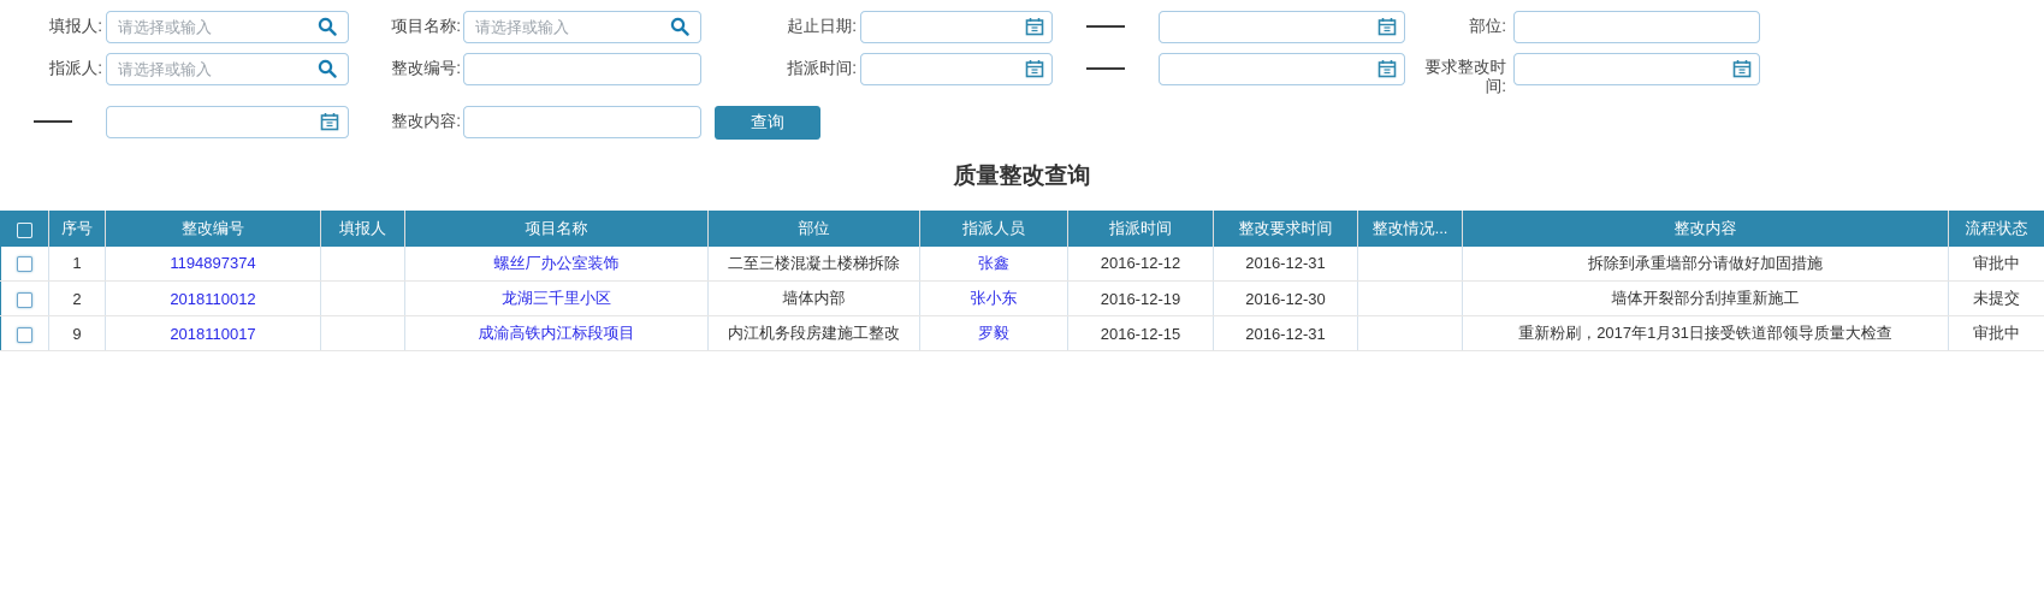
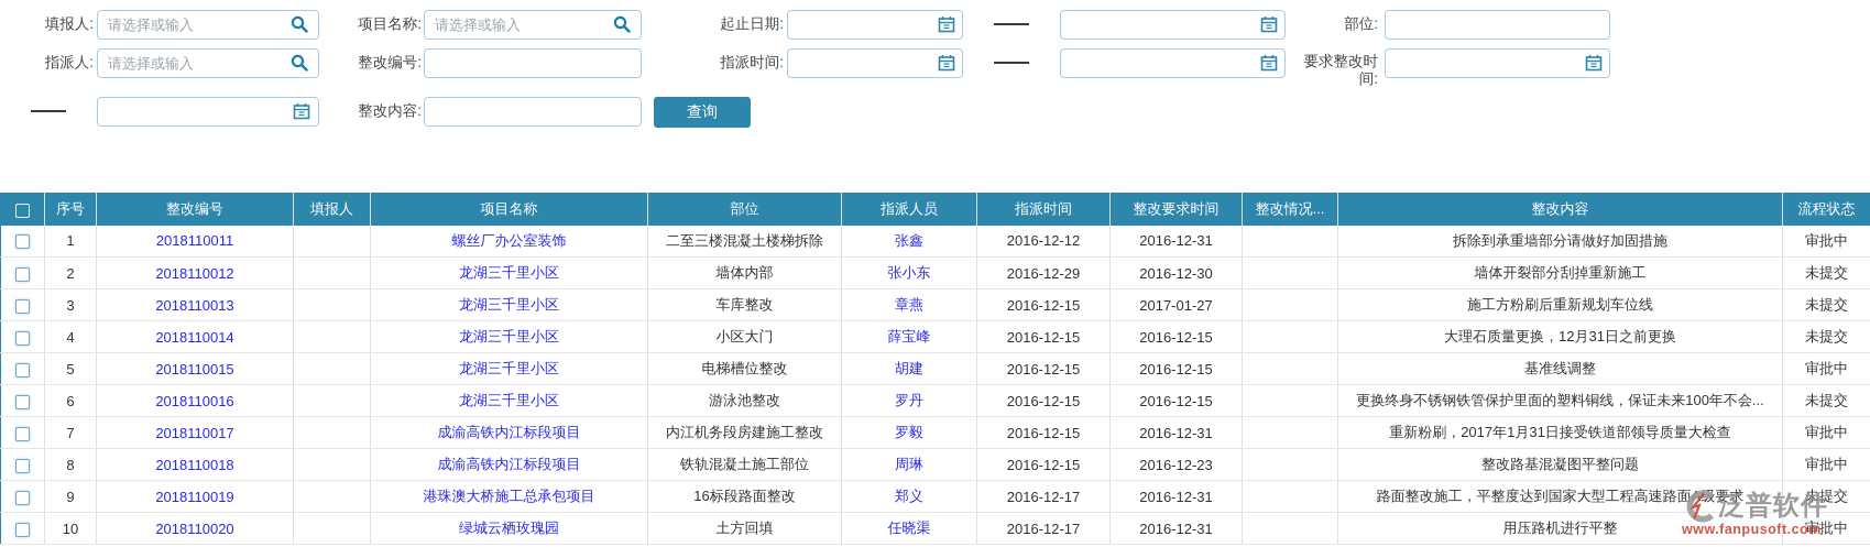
  填报人:
  请选择或输入
  项目名称:
  请选择或输入
  起止日期:
  部位:
  指派人:
  请选择或输入
  整改编号:
  指派时间:
  要求整改时间:
  整改内容:
  查询
- 质量整改查询
  	序号	整改编号	填报人	项目名称	部位	指派人员	指派时间	整改要求时间	整改情况...	整改内容	流程状态
- 	1	1194897374		螺丝厂办公室装饰	二至三楼混凝土楼梯拆除	张鑫	2016-12-12	2016-12-31		拆除到承重墙部分请做好加固措施	审批中
+ 	1	2018110011		螺丝厂办公室装饰	二至三楼混凝土楼梯拆除	张鑫	2016-12-12	2016-12-31		拆除到承重墙部分请做好加固措施	审批中
- 	2	2018110012		龙湖三千里小区	墙体内部	张小东	2016-12-19	2016-12-30		墙体开裂部分刮掉重新施工	未提交
+ 	2	2018110012		龙湖三千里小区	墙体内部	张小东	2016-12-29	2016-12-30		墙体开裂部分刮掉重新施工	未提交
+ 	3	2018110013		龙湖三千里小区	车库整改	章燕	2016-12-15	2017-01-27		施工方粉刷后重新规划车位线	未提交
+ 	4	2018110014		龙湖三千里小区	小区大门	薛宝峰	2016-12-15	2016-12-15		大理石质量更换，12月31日之前更换	未提交
+ 	5	2018110015		龙湖三千里小区	电梯槽位整改	胡建	2016-12-15	2016-12-15		基准线调整	审批中
+ 	6	2018110016		龙湖三千里小区	游泳池整改	罗丹	2016-12-15	2016-12-15		更换终身不锈钢铁管保护里面的塑料铜线，保证未来100年不会...	未提交
- 	9	2018110017		成渝高铁内江标段项目	内江机务段房建施工整改	罗毅	2016-12-15	2016-12-31		重新粉刷，2017年1月31日接受铁道部领导质量大检查	审批中
+ 	7	2018110017		成渝高铁内江标段项目	内江机务段房建施工整改	罗毅	2016-12-15	2016-12-31		重新粉刷，2017年1月31日接受铁道部领导质量大检查	审批中
+ 	8	2018110018		成渝高铁内江标段项目	铁轨混凝土施工部位	周琳	2016-12-15	2016-12-23		整改路基混凝图平整问题	审批中
+ 	9	2018110019		港珠澳大桥施工总承包项目	16标段路面整改	郑义	2016-12-17	2016-12-31		路面整改施工，平整度达到国家大型工程高速路面A级要求	未提交
+ 	10	2018110020		绿城云栖玫瑰园	土方回填	任晓渠	2016-12-17	2016-12-31		用压路机进行平整	审批中
+ 泛普软件
+ www.fanpusoft.com
